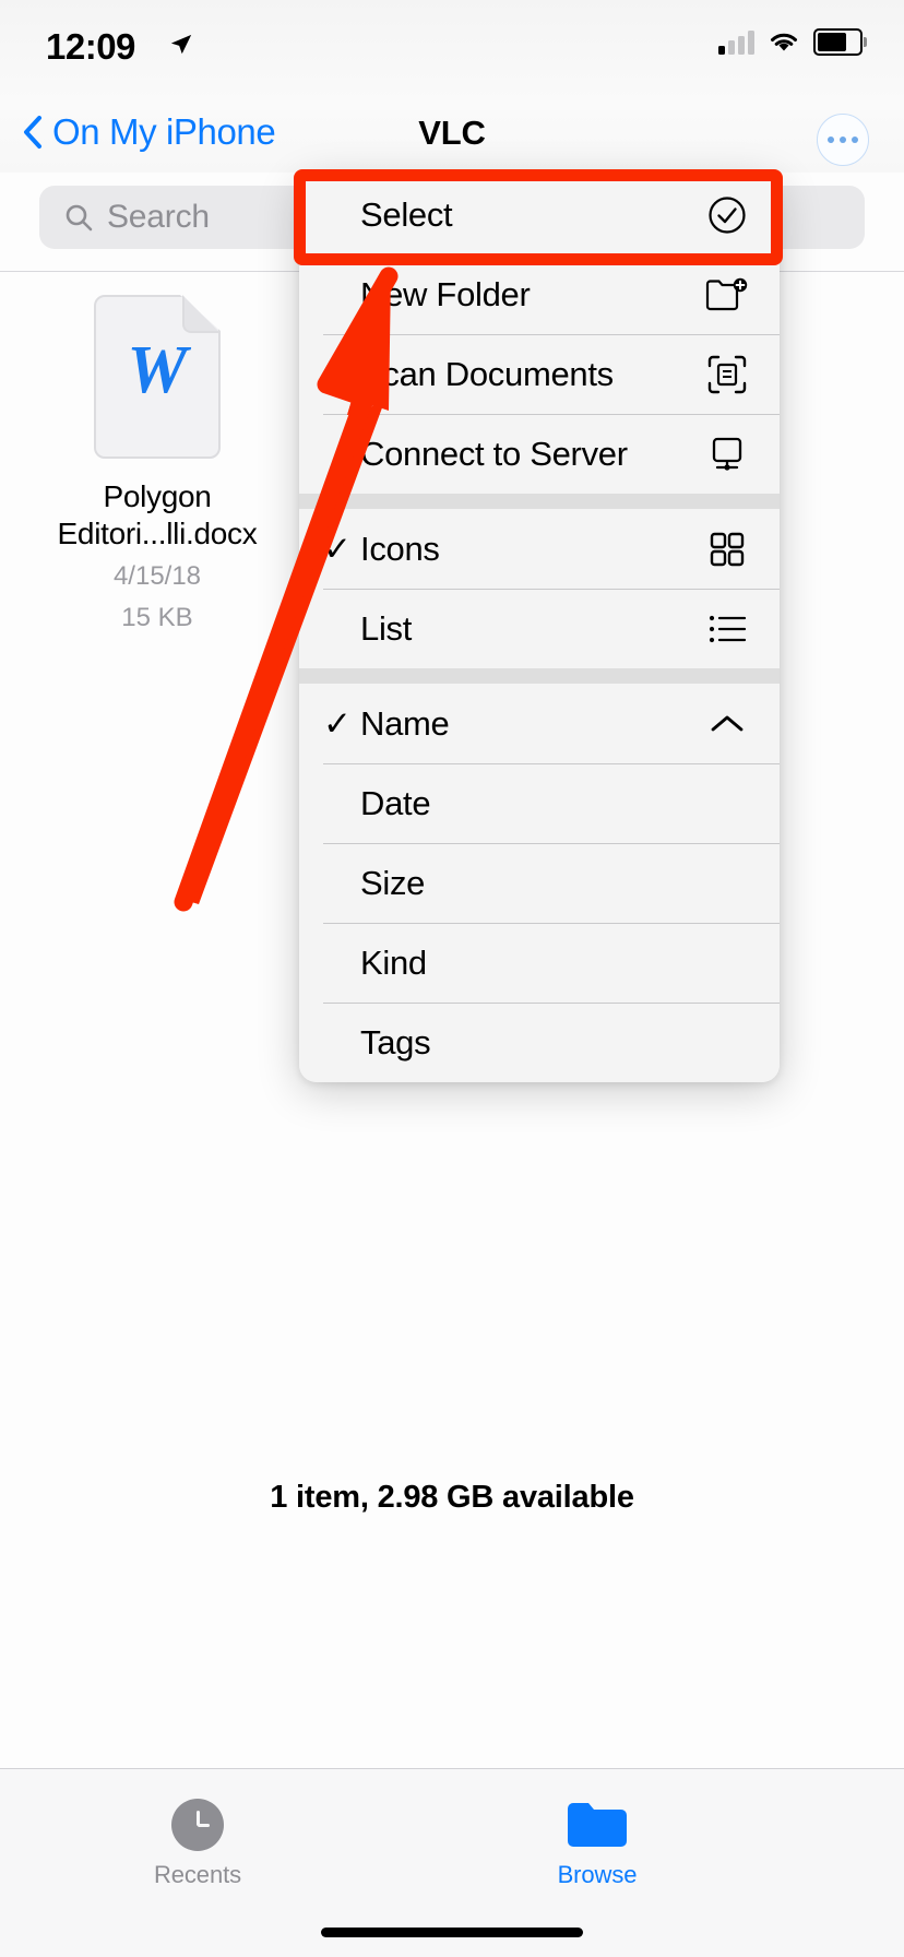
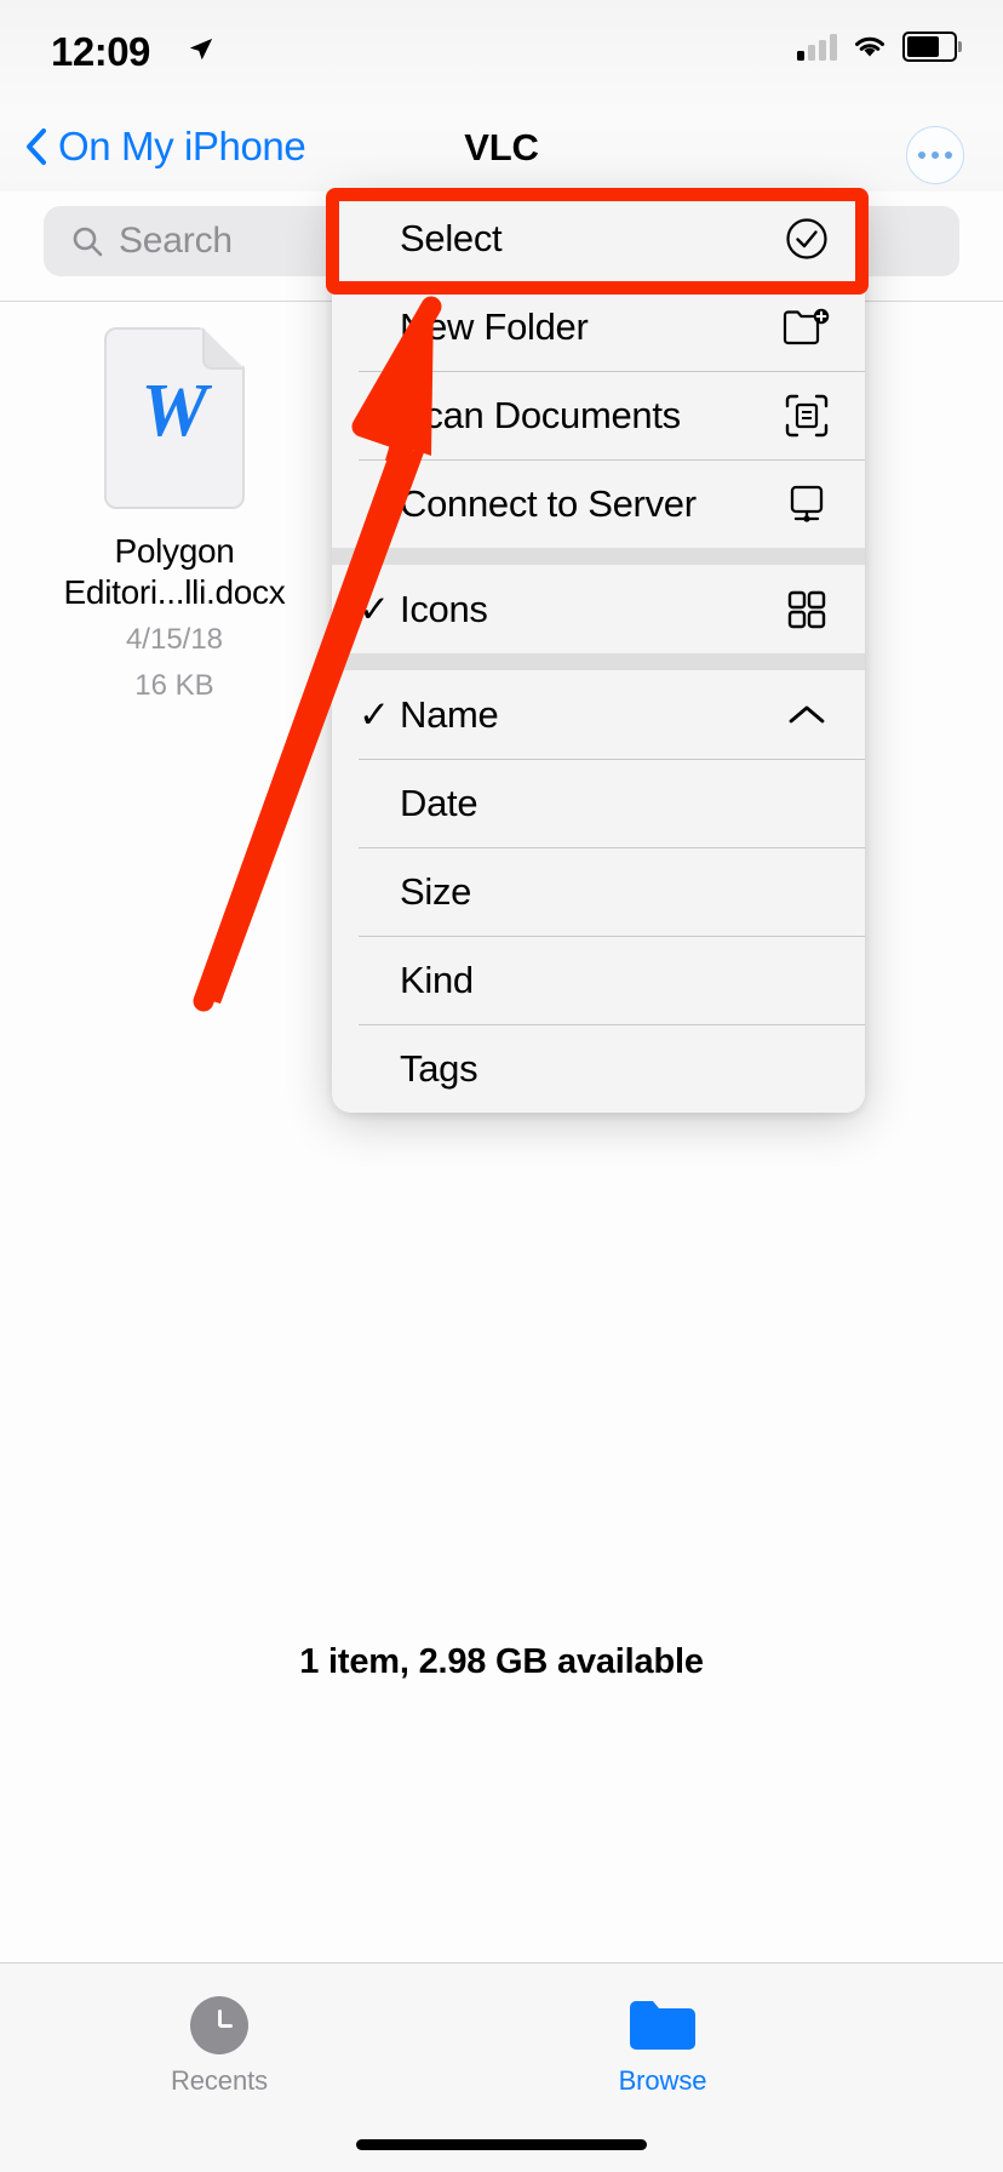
  12:09
  On My iPhone
  VLC
  Search
  W
  Polygon
  Editori...lli.docx
  4/15/18
- 15 KB
+ 16 KB
  Select
  ew Folder
  can Documents
  Connect to Server
  ✓
  Icons
- List
  ✓
  Name
  Date
  Size
  Kind
  Tags
  1 item, 2.98 GB available
  Recents
  Browse
